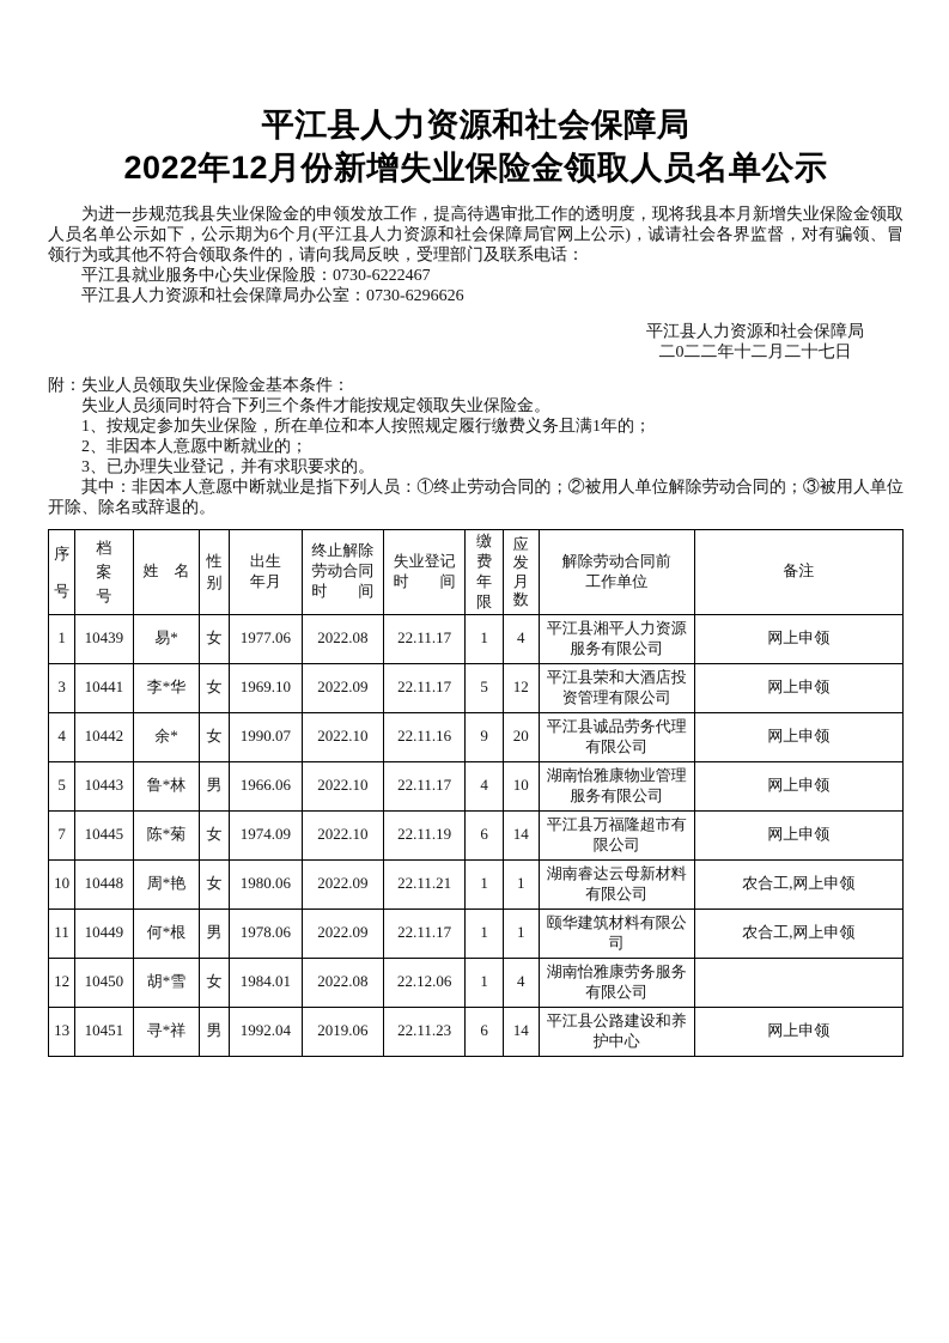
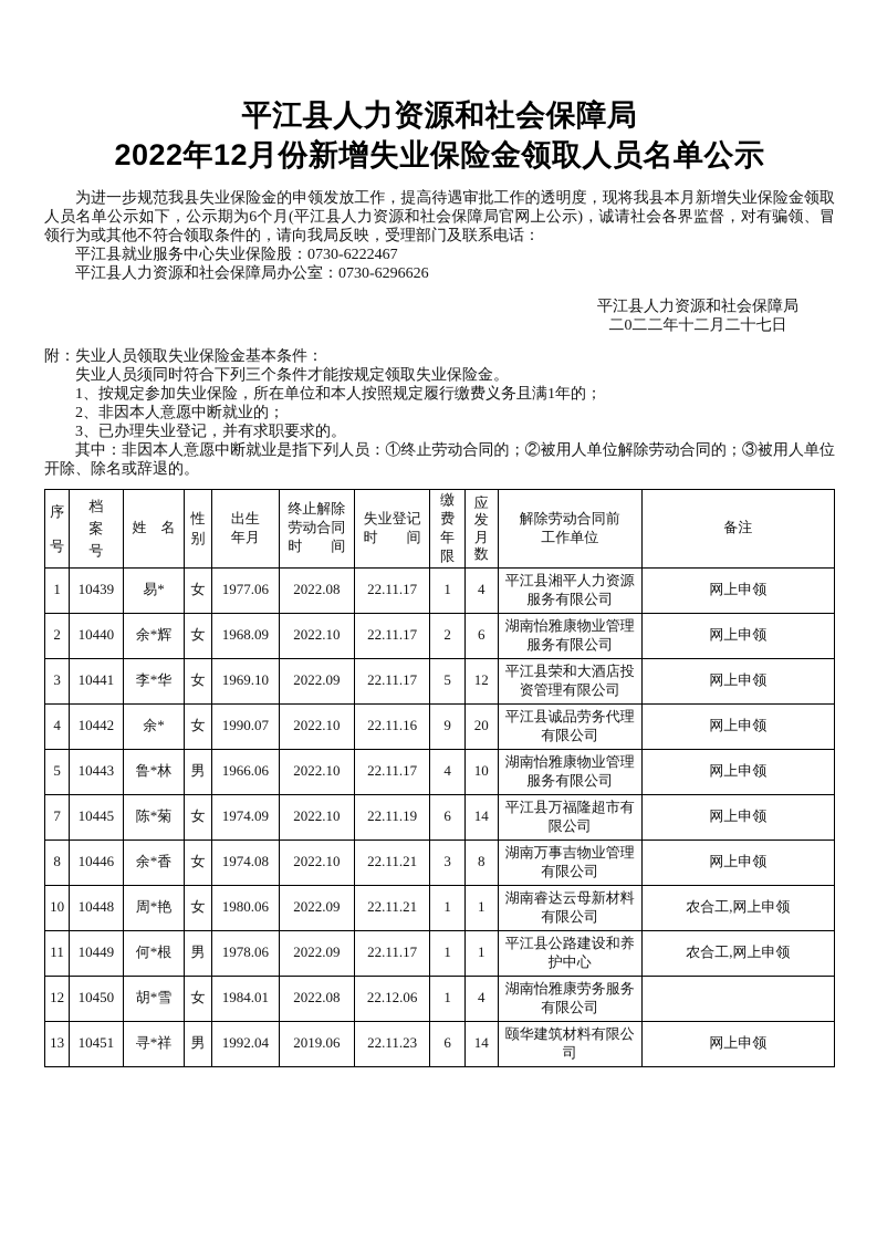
  平江县人力资源和社会保障局
  2022年12月份新增失业保险金领取人员名单公示
  为进一步规范我县失业保险金的申领发放工作，提高待遇审批工作的透明度，现将我县本月新增失业保险金领取人员名单公示如下，公示期为6个月(平江县人力资源和社会保障局官网上公示)，诚请社会各界监督，对有骗领、冒领行为或其他不符合领取条件的，请向我局反映，受理部门及联系电话：
  平江县就业服务中心失业保险股：0730-6222467
  平江县人力资源和社会保障局办公室：0730-6296626
  平江县人力资源和社会保障局
  二0二二年十二月二十七日
  附：失业人员领取失业保险金基本条件：
  失业人员须同时符合下列三个条件才能按规定领取失业保险金。
  1、按规定参加失业保险，所在单位和本人按照规定履行缴费义务且满1年的；
  2、非因本人意愿中断就业的；
  3、已办理失业登记，并有求职要求的。
  其中：非因本人意愿中断就业是指下列人员：①终止劳动合同的；②被用人单位解除劳动合同的；③被用人单位开除、除名或辞退的。
  序 号	档 案 号	姓 名	性 别	出生 年月	终止解除 劳动合同 时 间	失业登记 时 间	缴费 年限	应 发 月 数	解除劳动合同前 工作单位	备注
  1	10439	易*	女	1977.06	2022.08	22.11.17	1	4	平江县湘平人力资源服务有限公司	网上申领
+ 2	10440	余*辉	女	1968.09	2022.10	22.11.17	2	6	湖南怡雅康物业管理服务有限公司	网上申领
  3	10441	李*华	女	1969.10	2022.09	22.11.17	5	12	平江县荣和大酒店投资管理有限公司	网上申领
  4	10442	余*	女	1990.07	2022.10	22.11.16	9	20	平江县诚品劳务代理有限公司	网上申领
  5	10443	鲁*林	男	1966.06	2022.10	22.11.17	4	10	湖南怡雅康物业管理服务有限公司	网上申领
  7	10445	陈*菊	女	1974.09	2022.10	22.11.19	6	14	平江县万福隆超市有限公司	网上申领
+ 8	10446	余*香	女	1974.08	2022.10	22.11.21	3	8	湖南万事吉物业管理有限公司	网上申领
  10	10448	周*艳	女	1980.06	2022.09	22.11.21	1	1	湖南睿达云母新材料有限公司	农合工,网上申领
- 11	10449	何*根	男	1978.06	2022.09	22.11.17	1	1	颐华建筑材料有限公司	农合工,网上申领
+ 11	10449	何*根	男	1978.06	2022.09	22.11.17	1	1	平江县公路建设和养护中心	农合工,网上申领
  12	10450	胡*雪	女	1984.01	2022.08	22.12.06	1	4	湖南怡雅康劳务服务有限公司
- 13	10451	寻*祥	男	1992.04	2019.06	22.11.23	6	14	平江县公路建设和养护中心	网上申领
+ 13	10451	寻*祥	男	1992.04	2019.06	22.11.23	6	14	颐华建筑材料有限公司	网上申领
